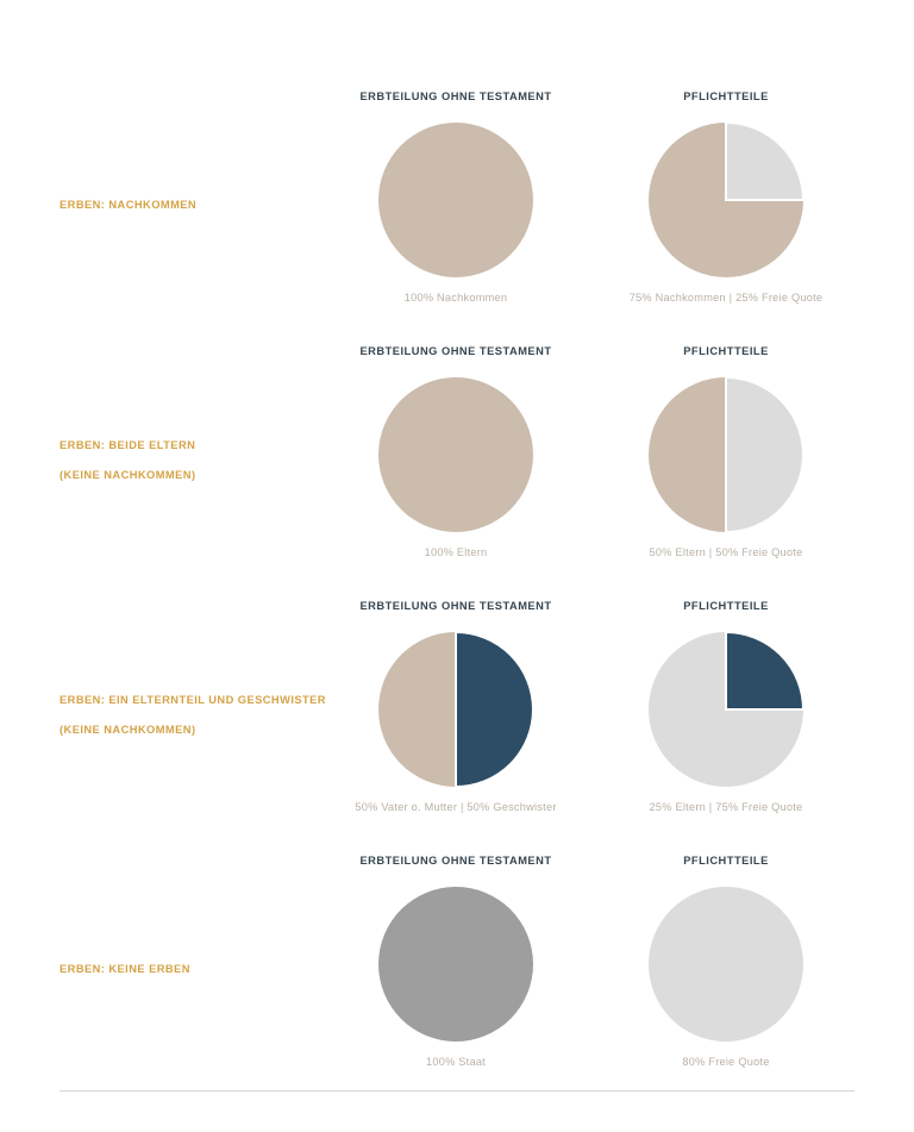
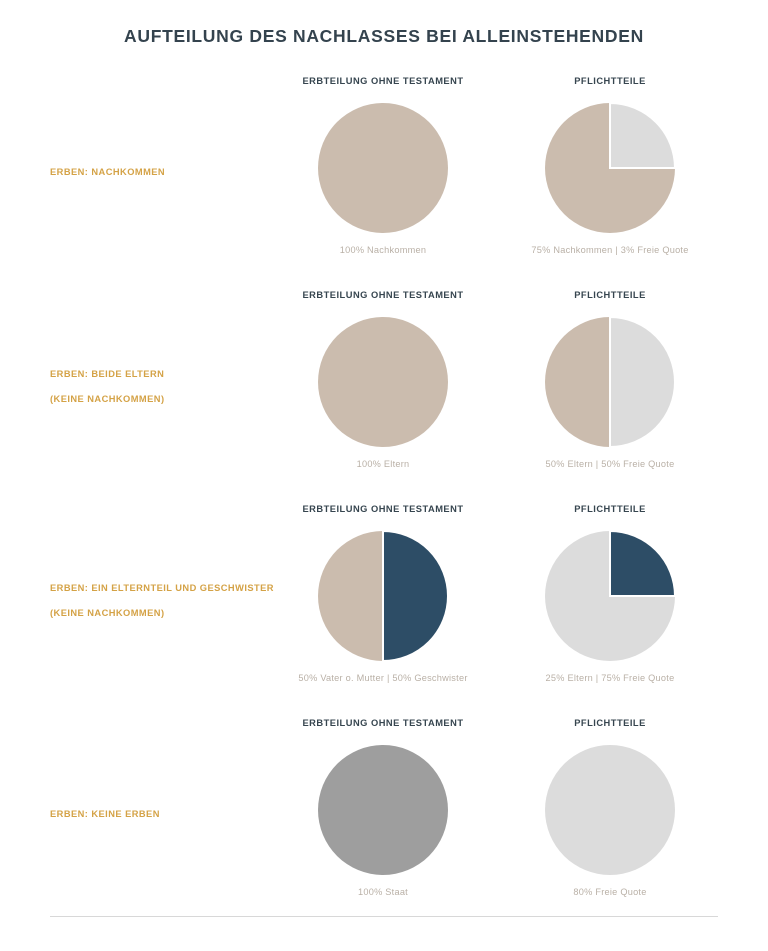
+ AUFTEILUNG DES NACHLASSES BEI ALLEINSTEHENDEN
  ERBEN: NACHKOMMEN
  ERBTEILUNG OHNE TESTAMENT
  100% Nachkommen
  PFLICHTTEILE
- 75% Nachkommen | 25% Freie Quote
+ 75% Nachkommen | 3% Freie Quote
  ERBEN: BEIDE ELTERN
  (KEINE NACHKOMMEN)
  ERBTEILUNG OHNE TESTAMENT
  100% Eltern
  PFLICHTTEILE
  50% Eltern | 50% Freie Quote
  ERBEN: EIN ELTERNTEIL UND GESCHWISTER
  (KEINE NACHKOMMEN)
  ERBTEILUNG OHNE TESTAMENT
  50% Vater o. Mutter | 50% Geschwister
  PFLICHTTEILE
  25% Eltern | 75% Freie Quote
  ERBEN: KEINE ERBEN
  ERBTEILUNG OHNE TESTAMENT
  100% Staat
  PFLICHTTEILE
  80% Freie Quote
